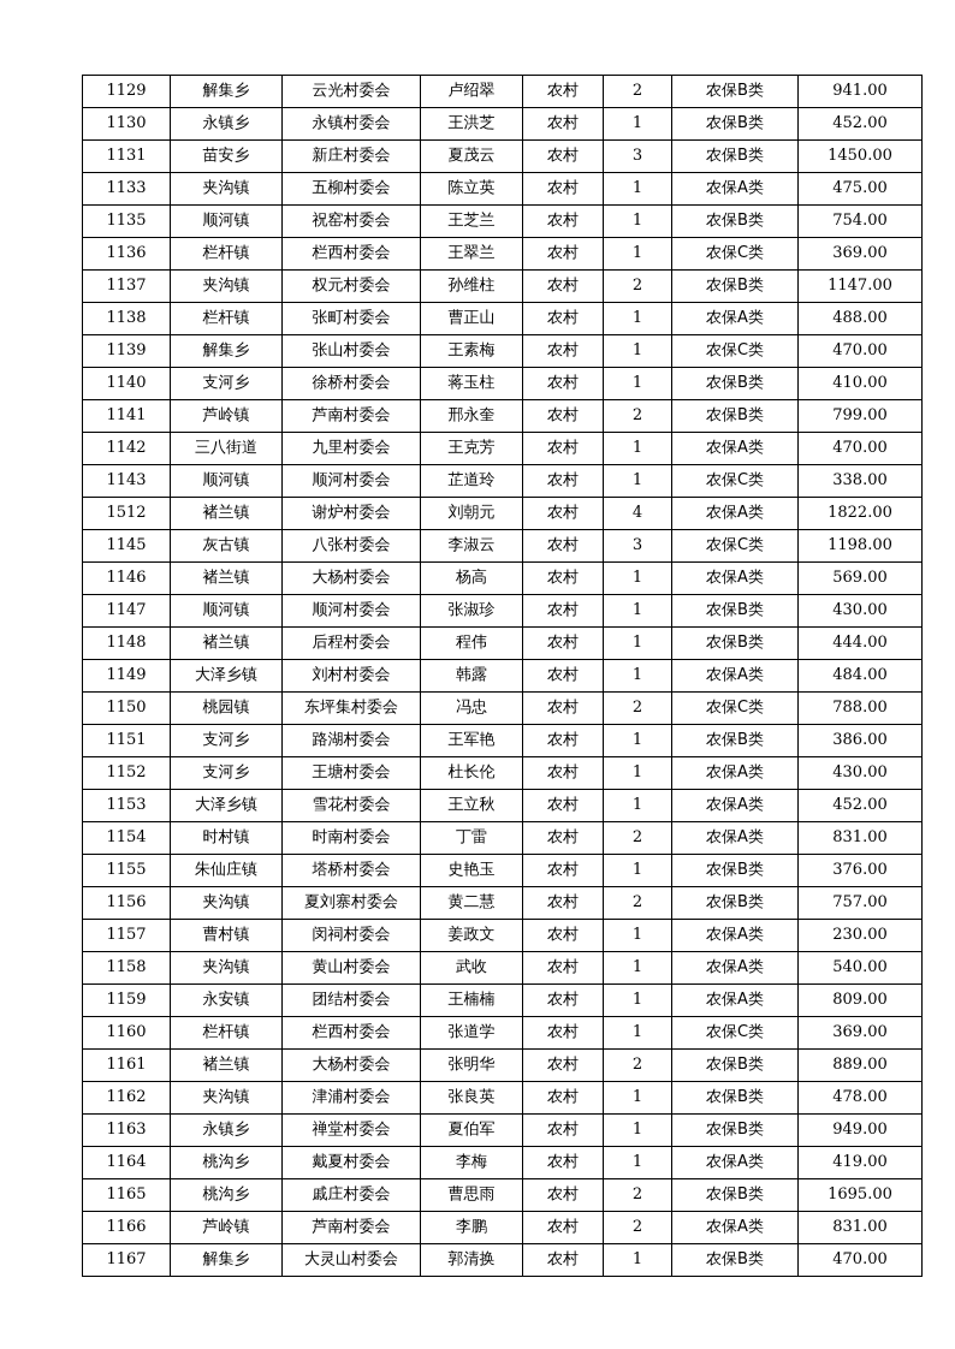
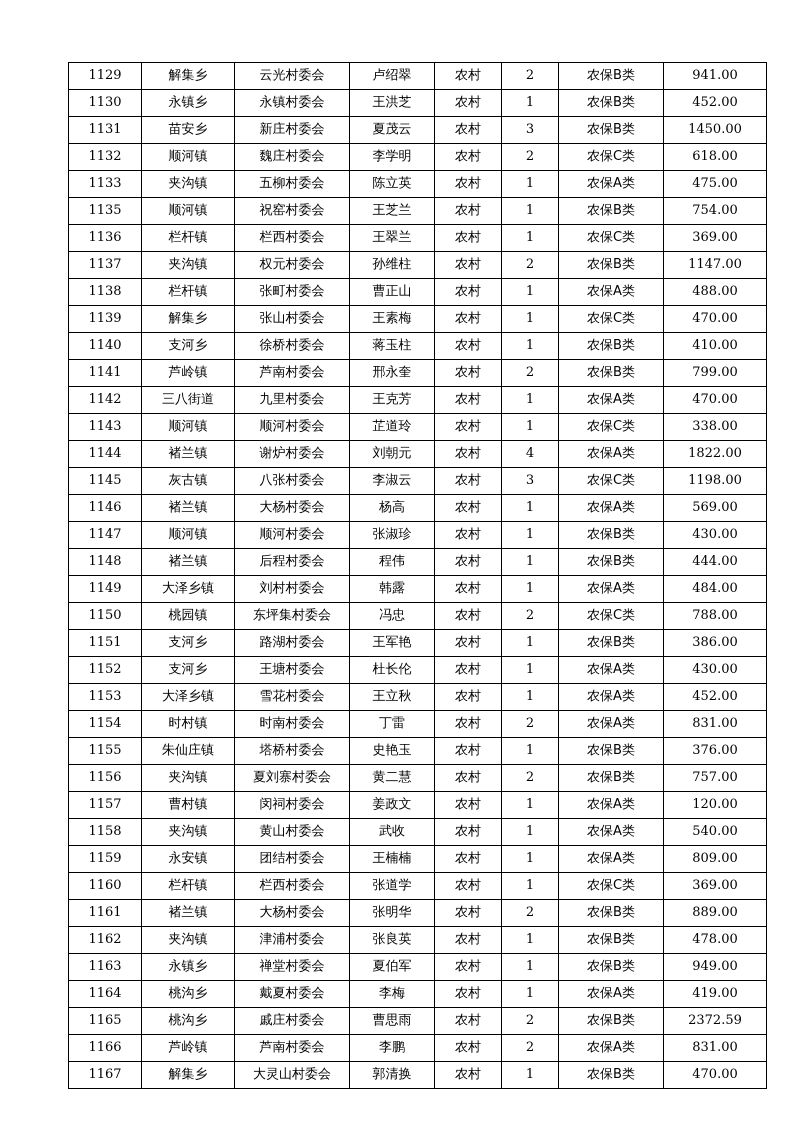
  1129	解集乡	云光村委会	卢绍翠	农村	2	农保B类	941.00
  1130	永镇乡	永镇村委会	王洪芝	农村	1	农保B类	452.00
  1131	苗安乡	新庄村委会	夏茂云	农村	3	农保B类	1450.00
+ 1132	顺河镇	魏庄村委会	李学明	农村	2	农保C类	618.00
  1133	夹沟镇	五柳村委会	陈立英	农村	1	农保A类	475.00
  1135	顺河镇	祝窑村委会	王芝兰	农村	1	农保B类	754.00
  1136	栏杆镇	栏西村委会	王翠兰	农村	1	农保C类	369.00
  1137	夹沟镇	权元村委会	孙维柱	农村	2	农保B类	1147.00
  1138	栏杆镇	张町村委会	曹正山	农村	1	农保A类	488.00
  1139	解集乡	张山村委会	王素梅	农村	1	农保C类	470.00
  1140	支河乡	徐桥村委会	蒋玉柱	农村	1	农保B类	410.00
  1141	芦岭镇	芦南村委会	邢永奎	农村	2	农保B类	799.00
  1142	三八街道	九里村委会	王克芳	农村	1	农保A类	470.00
  1143	顺河镇	顺河村委会	芷道玲	农村	1	农保C类	338.00
- 1512	褚兰镇	谢炉村委会	刘朝元	农村	4	农保A类	1822.00
+ 1144	褚兰镇	谢炉村委会	刘朝元	农村	4	农保A类	1822.00
  1145	灰古镇	八张村委会	李淑云	农村	3	农保C类	1198.00
  1146	褚兰镇	大杨村委会	杨高	农村	1	农保A类	569.00
  1147	顺河镇	顺河村委会	张淑珍	农村	1	农保B类	430.00
  1148	褚兰镇	后程村委会	程伟	农村	1	农保B类	444.00
  1149	大泽乡镇	刘村村委会	韩露	农村	1	农保A类	484.00
  1150	桃园镇	东坪集村委会	冯忠	农村	2	农保C类	788.00
  1151	支河乡	路湖村委会	王军艳	农村	1	农保B类	386.00
  1152	支河乡	王塘村委会	杜长伦	农村	1	农保A类	430.00
  1153	大泽乡镇	雪花村委会	王立秋	农村	1	农保A类	452.00
  1154	时村镇	时南村委会	丁雷	农村	2	农保A类	831.00
  1155	朱仙庄镇	塔桥村委会	史艳玉	农村	1	农保B类	376.00
  1156	夹沟镇	夏刘寨村委会	黄二慧	农村	2	农保B类	757.00
- 1157	曹村镇	闵祠村委会	姜政文	农村	1	农保A类	230.00
+ 1157	曹村镇	闵祠村委会	姜政文	农村	1	农保A类	120.00
  1158	夹沟镇	黄山村委会	武收	农村	1	农保A类	540.00
  1159	永安镇	团结村委会	王楠楠	农村	1	农保A类	809.00
  1160	栏杆镇	栏西村委会	张道学	农村	1	农保C类	369.00
  1161	褚兰镇	大杨村委会	张明华	农村	2	农保B类	889.00
  1162	夹沟镇	津浦村委会	张良英	农村	1	农保B类	478.00
  1163	永镇乡	禅堂村委会	夏伯军	农村	1	农保B类	949.00
  1164	桃沟乡	戴夏村委会	李梅	农村	1	农保A类	419.00
- 1165	桃沟乡	戚庄村委会	曹思雨	农村	2	农保B类	1695.00
+ 1165	桃沟乡	戚庄村委会	曹思雨	农村	2	农保B类	2372.59
  1166	芦岭镇	芦南村委会	李鹏	农村	2	农保A类	831.00
  1167	解集乡	大灵山村委会	郭清换	农村	1	农保B类	470.00
